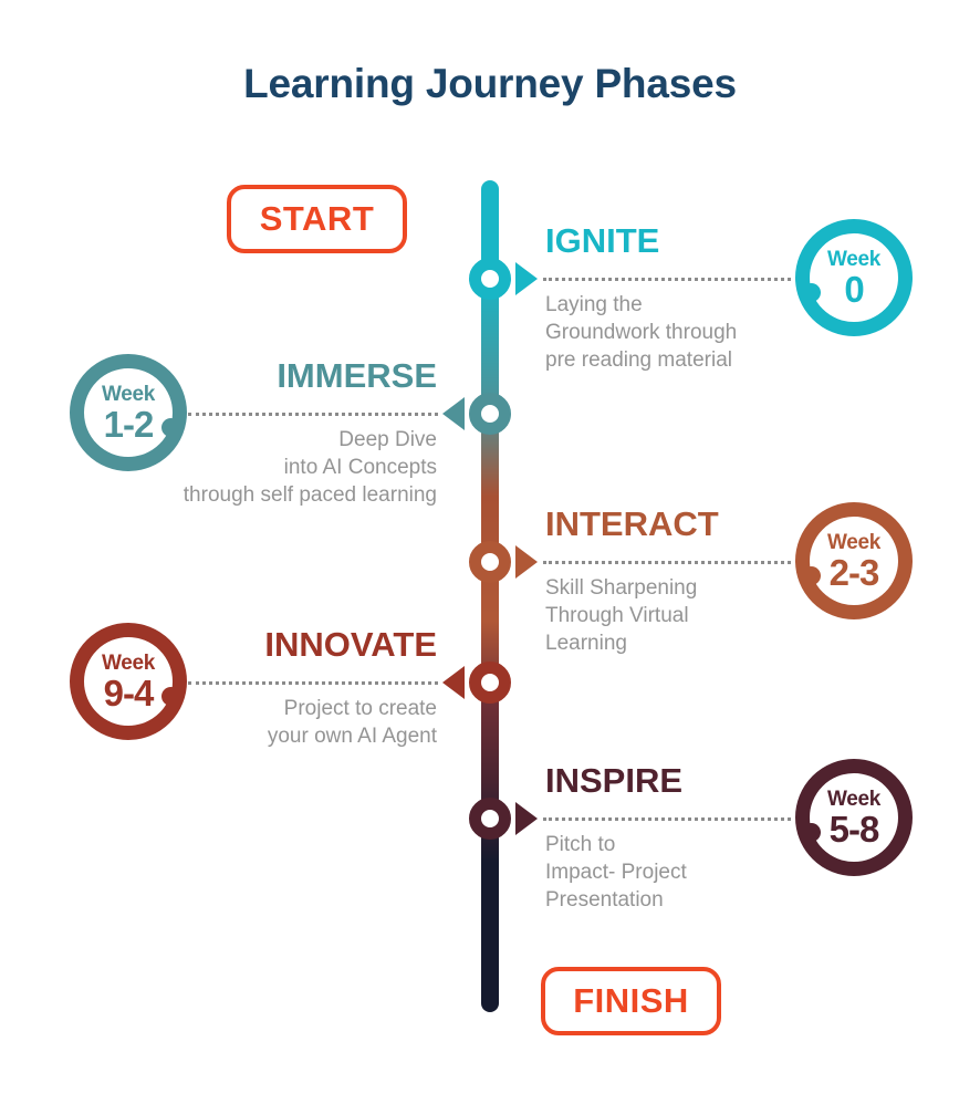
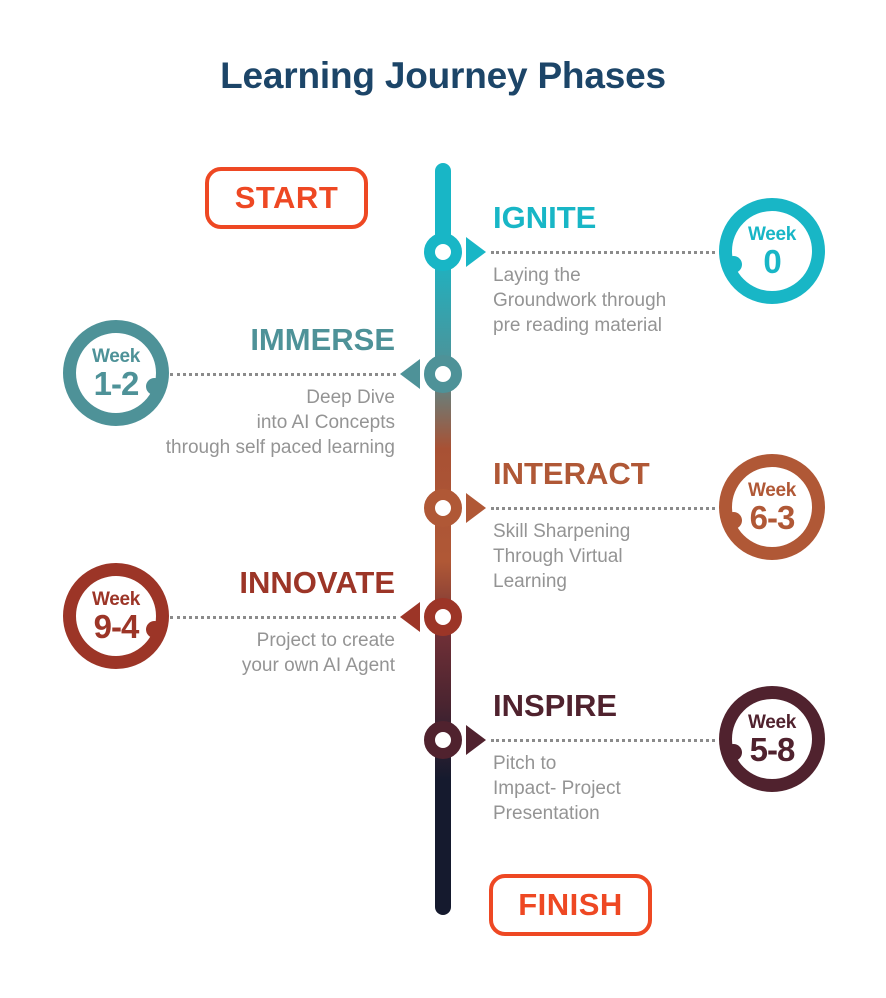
  Learning Journey Phases
  START
  FINISH
  IGNITE
  Laying the
  Groundwork through
  pre reading material
  Week
  0
  IMMERSE
  Deep Dive
  into AI Concepts
  through self paced learning
  Week
  1-2
  INTERACT
  Skill Sharpening
  Through Virtual
  Learning
  Week
- 2-3
+ 6-3
  INNOVATE
  Project to create
  your own AI Agent
  Week
  9-4
  INSPIRE
  Pitch to
  Impact- Project
  Presentation
  Week
  5-8
